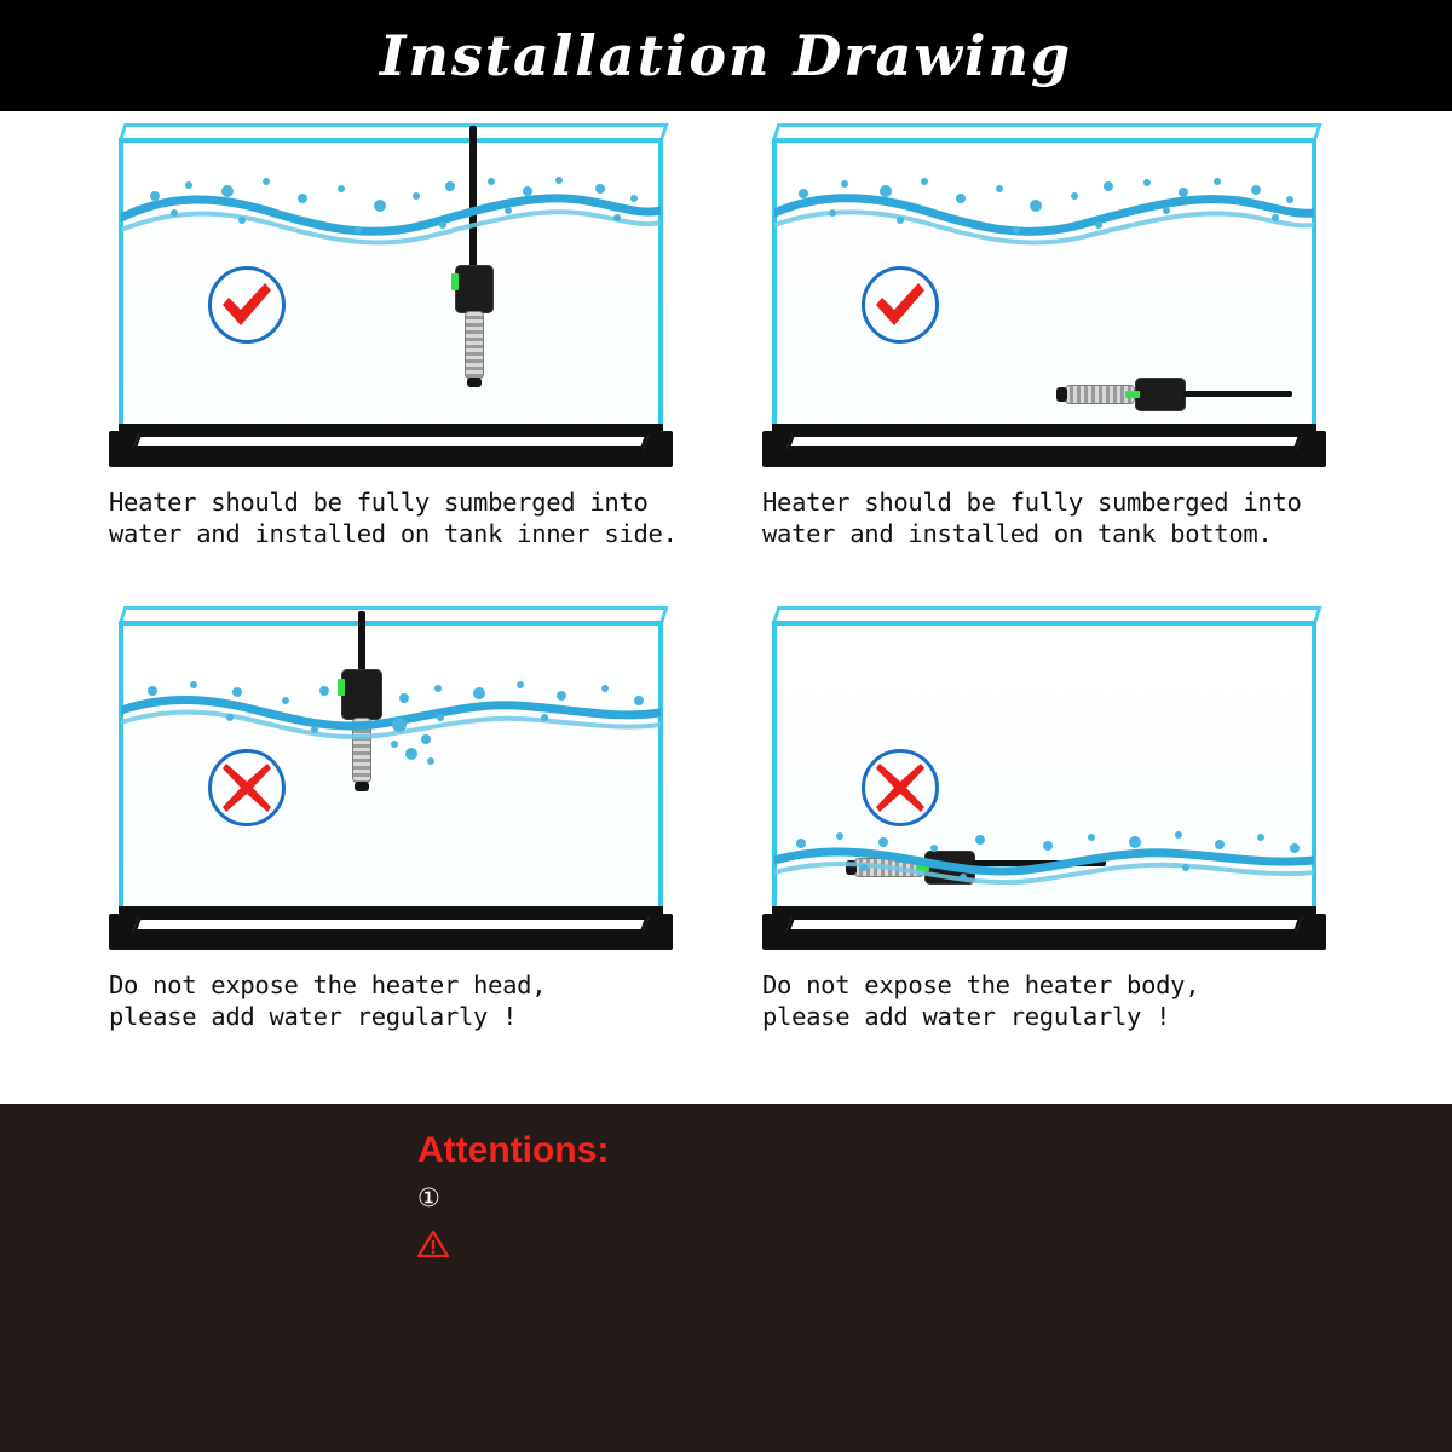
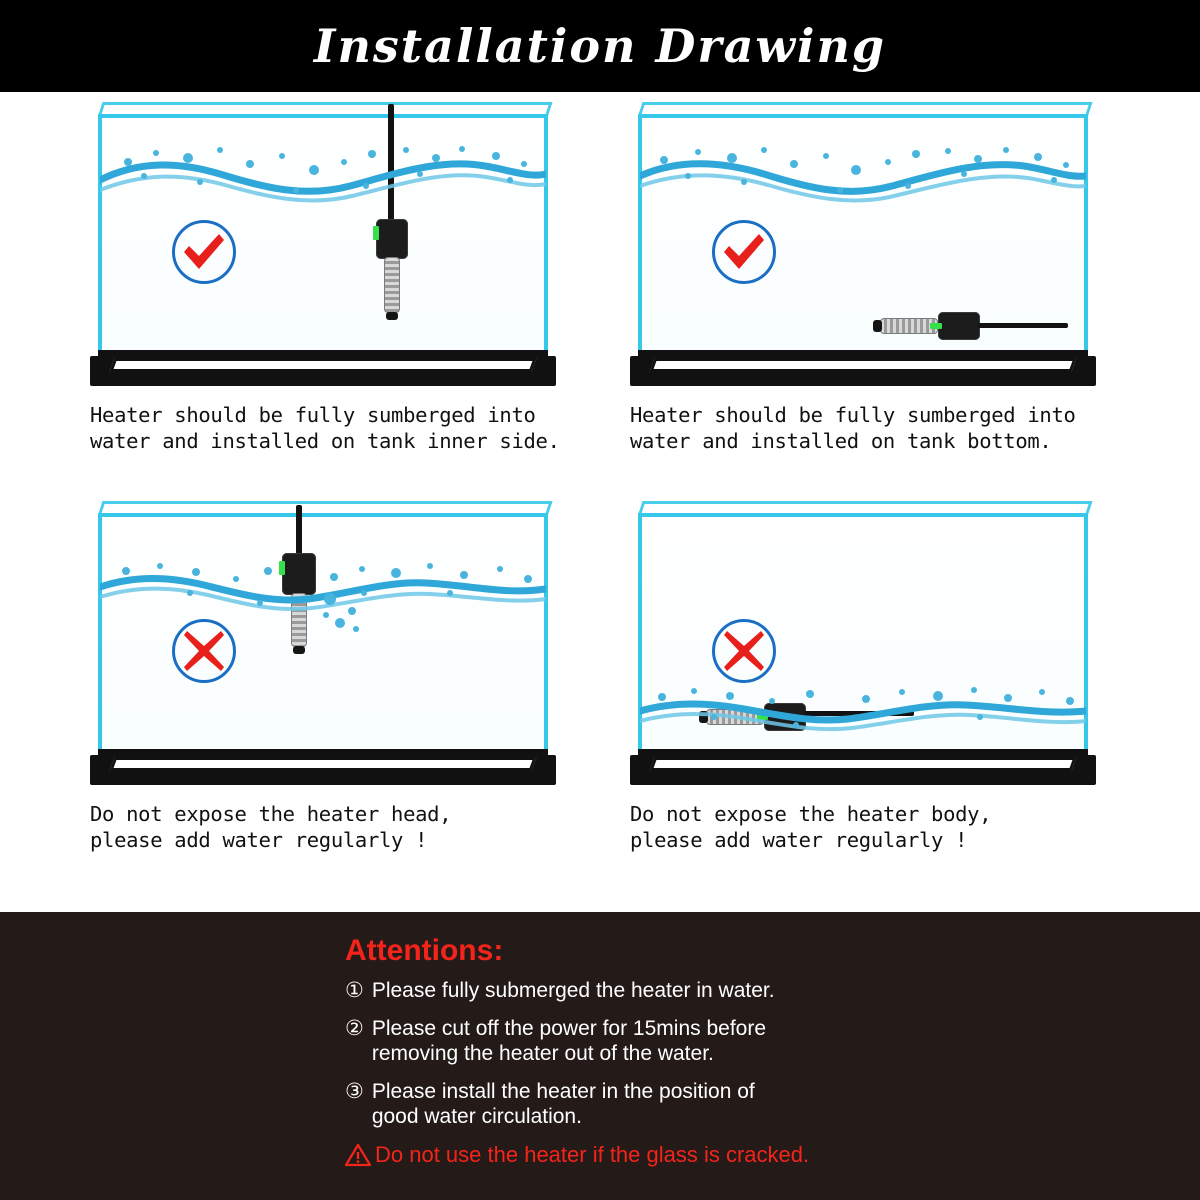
  Installation Drawing
  Heater should be fully sumberged into
  water and installed on tank inner side.
  Heater should be fully sumberged into
  water and installed on tank bottom.
  Do not expose the heater head,
  please add water regularly !
  Do not expose the heater body,
  please add water regularly !
  Attentions:
  ①
+ Please fully submerged the heater in water.
+ ②
+ Please cut off the power for 15mins before
+ removing the heater out of the water.
+ ③
+ Please install the heater in the position of
+ good water circulation.
+ Do not use the heater if the glass is cracked.
